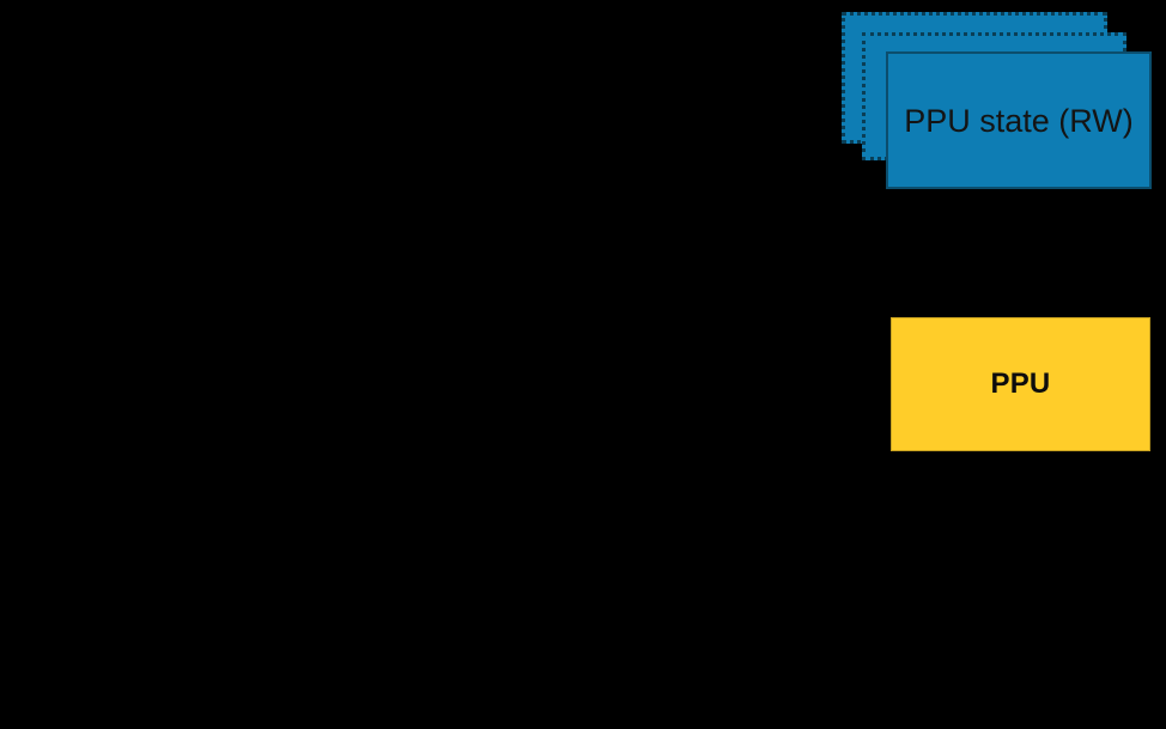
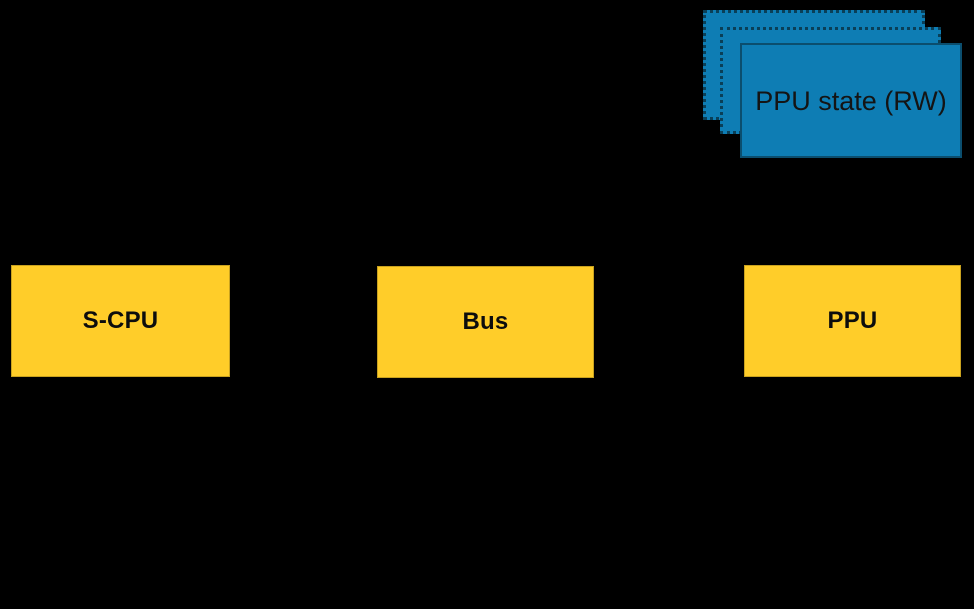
  PPU state (RW)
+ S-CPU
+ Bus
  PPU
